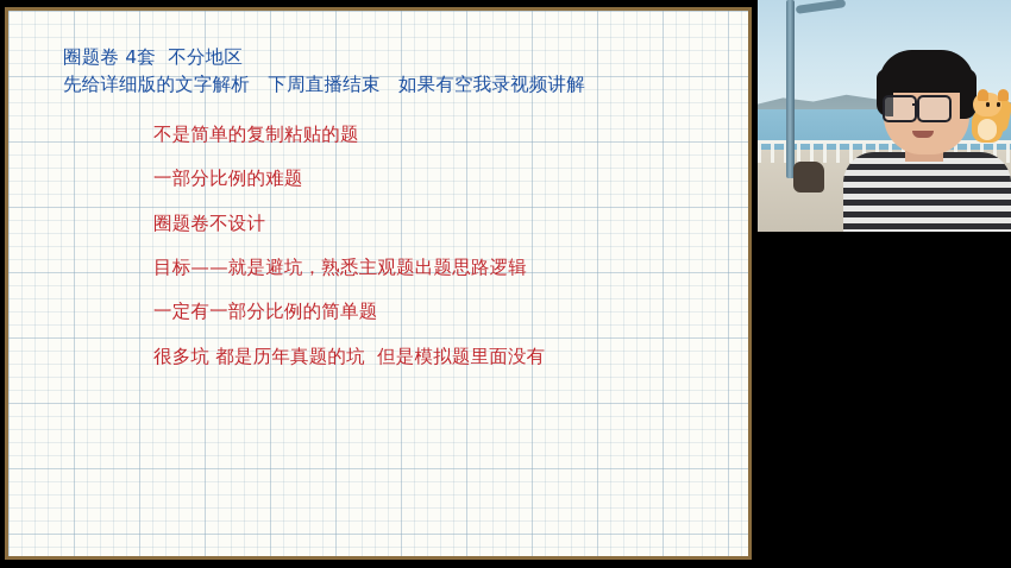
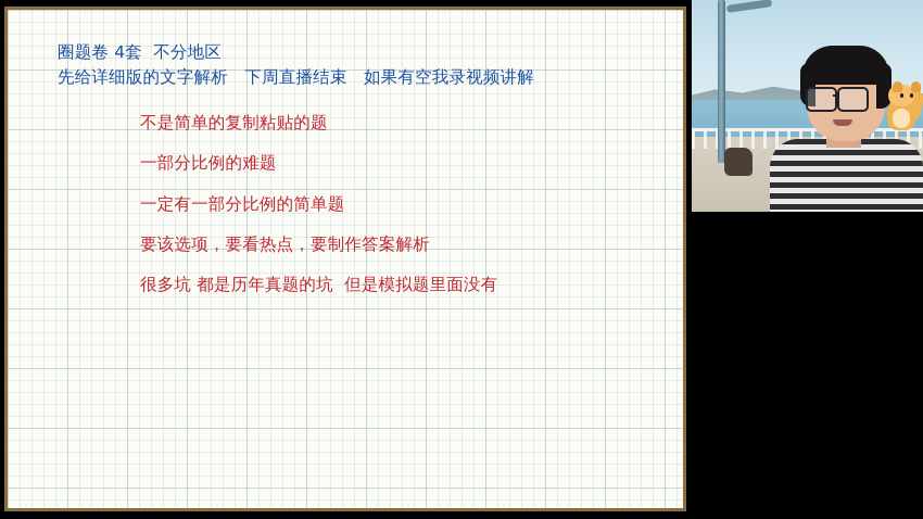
  圈题卷 4套 不分地区
  先给详细版的文字解析 下周直播结束 如果有空我录视频讲解
  不是简单的复制粘贴的题
  一部分比例的难题
- 圈题卷不设计
- 目标——就是避坑，熟悉主观题出题思路逻辑
  一定有一部分比例的简单题
+ 要该选项，要看热点，要制作答案解析
  很多坑 都是历年真题的坑 但是模拟题里面没有
